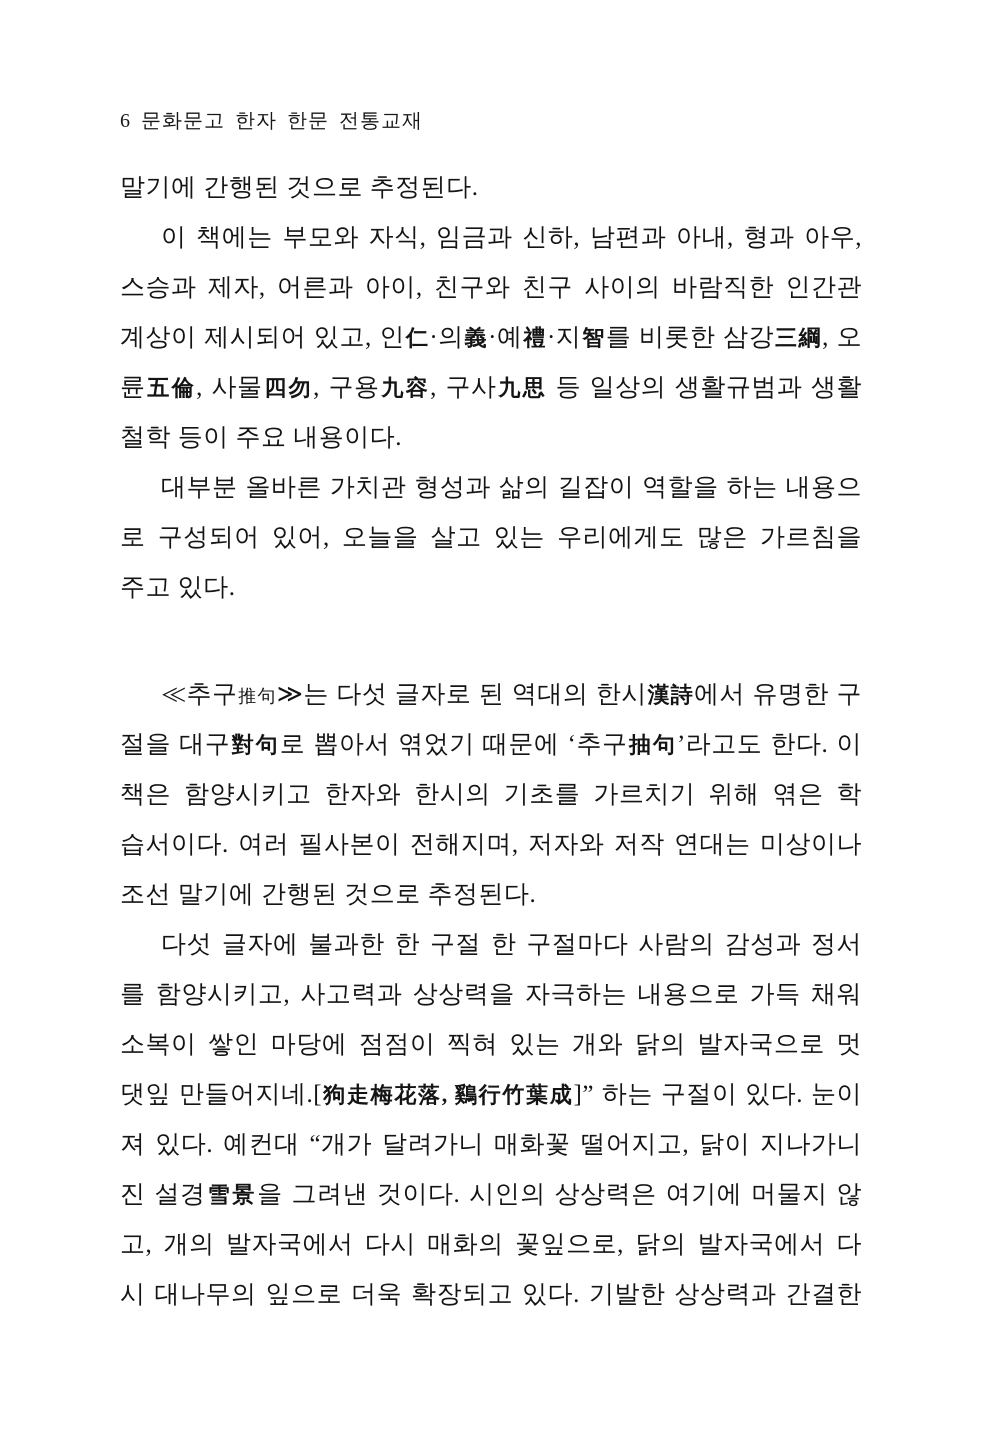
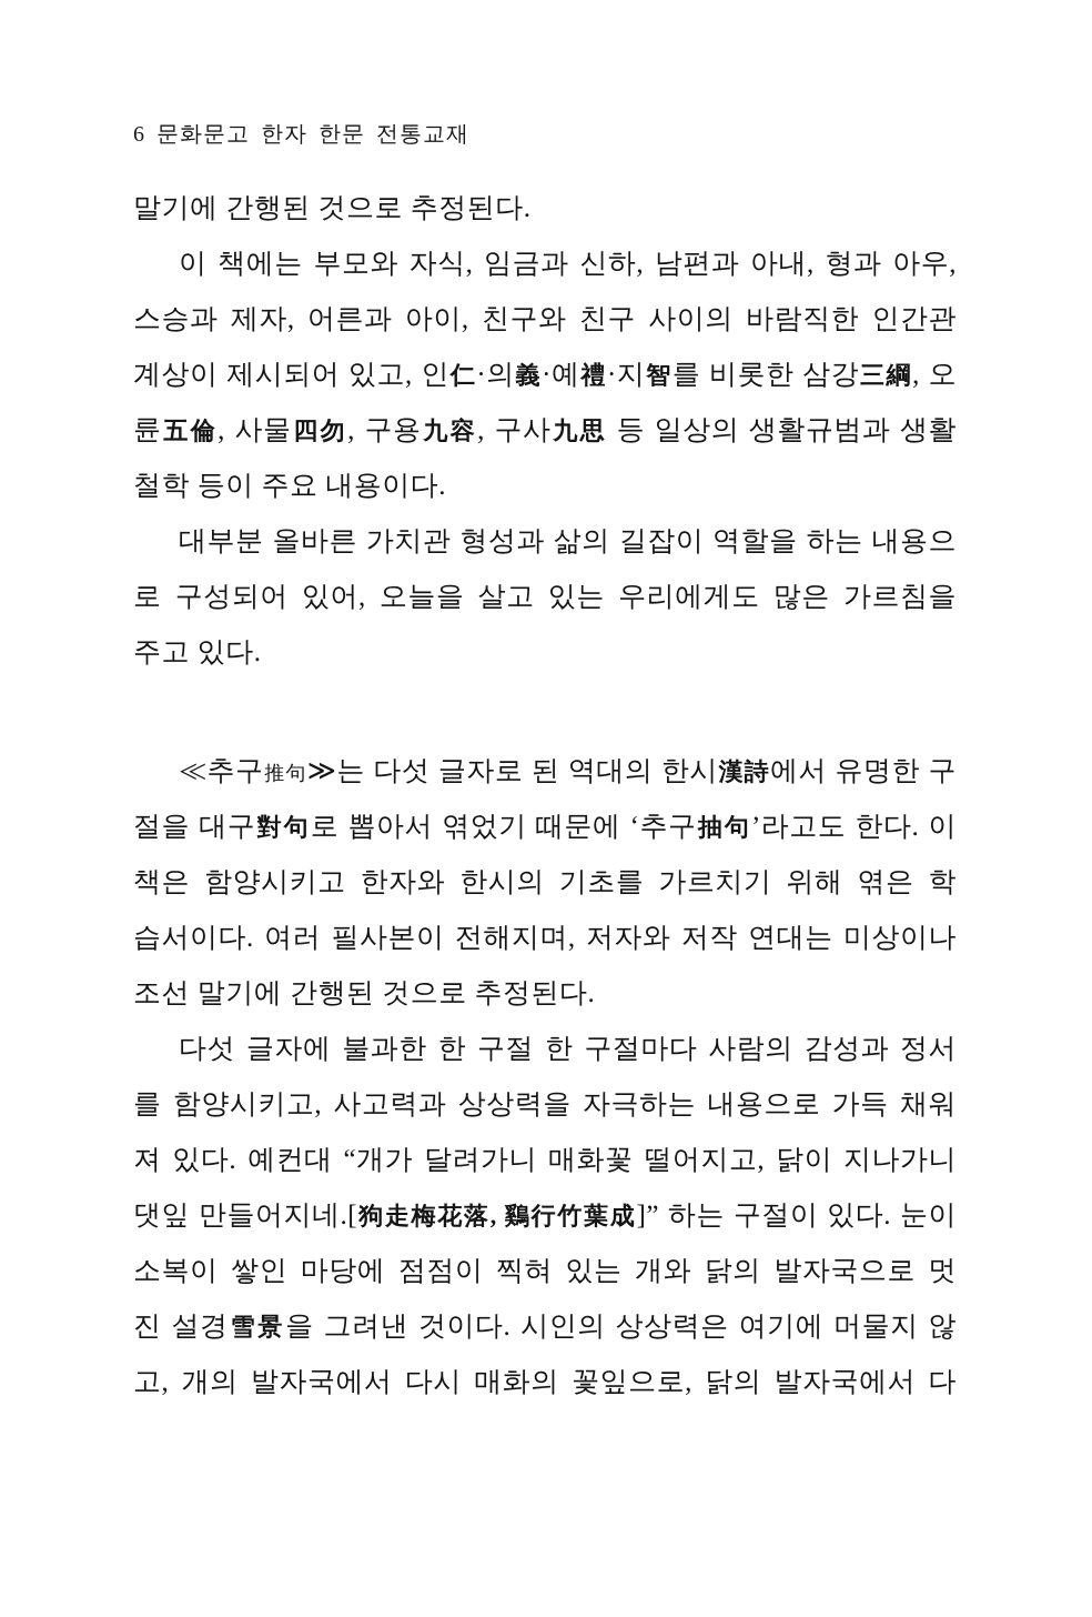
  6 문화문고 한자 한문 전통교재
  말기에 간행된 것으로 추정된다.
  이 책에는 부모와 자식, 임금과 신하, 남편과 아내, 형과 아우,
  스승과 제자, 어른과 아이, 친구와 친구 사이의 바람직한 인간관
  계상이 제시되어 있고, 인仁·의義·예禮·지智를 비롯한 삼강三綱, 오
  륜五倫, 사물四勿, 구용九容, 구사九思 등 일상의 생활규범과 생활
  철학 등이 주요 내용이다.
  대부분 올바른 가치관 형성과 삶의 길잡이 역할을 하는 내용으
  로 구성되어 있어, 오늘을 살고 있는 우리에게도 많은 가르침을
  주고 있다.
  ≪추구推句≫는 다섯 글자로 된 역대의 한시漢詩에서 유명한 구
  절을 대구對句로 뽑아서 엮었기 때문에 ‘추구抽句’라고도 한다. 이
  책은 함양시키고 한자와 한시의 기초를 가르치기 위해 엮은 학
  습서이다. 여러 필사본이 전해지며, 저자와 저작 연대는 미상이나
  조선 말기에 간행된 것으로 추정된다.
  다섯 글자에 불과한 한 구절 한 구절마다 사람의 감성과 정서
  를 함양시키고, 사고력과 상상력을 자극하는 내용으로 가득 채워
- 소복이 쌓인 마당에 점점이 찍혀 있는 개와 닭의 발자국으로 멋
+ 져 있다. 예컨대 “개가 달려가니 매화꽃 떨어지고, 닭이 지나가니
  댓잎 만들어지네.[狗走梅花落, 鷄行竹葉成]” 하는 구절이 있다. 눈이
- 져 있다. 예컨대 “개가 달려가니 매화꽃 떨어지고, 닭이 지나가니
+ 소복이 쌓인 마당에 점점이 찍혀 있는 개와 닭의 발자국으로 멋
  진 설경雪景을 그려낸 것이다. 시인의 상상력은 여기에 머물지 않
  고, 개의 발자국에서 다시 매화의 꽃잎으로, 닭의 발자국에서 다
- 시 대나무의 잎으로 더욱 확장되고 있다. 기발한 상상력과 간결한
